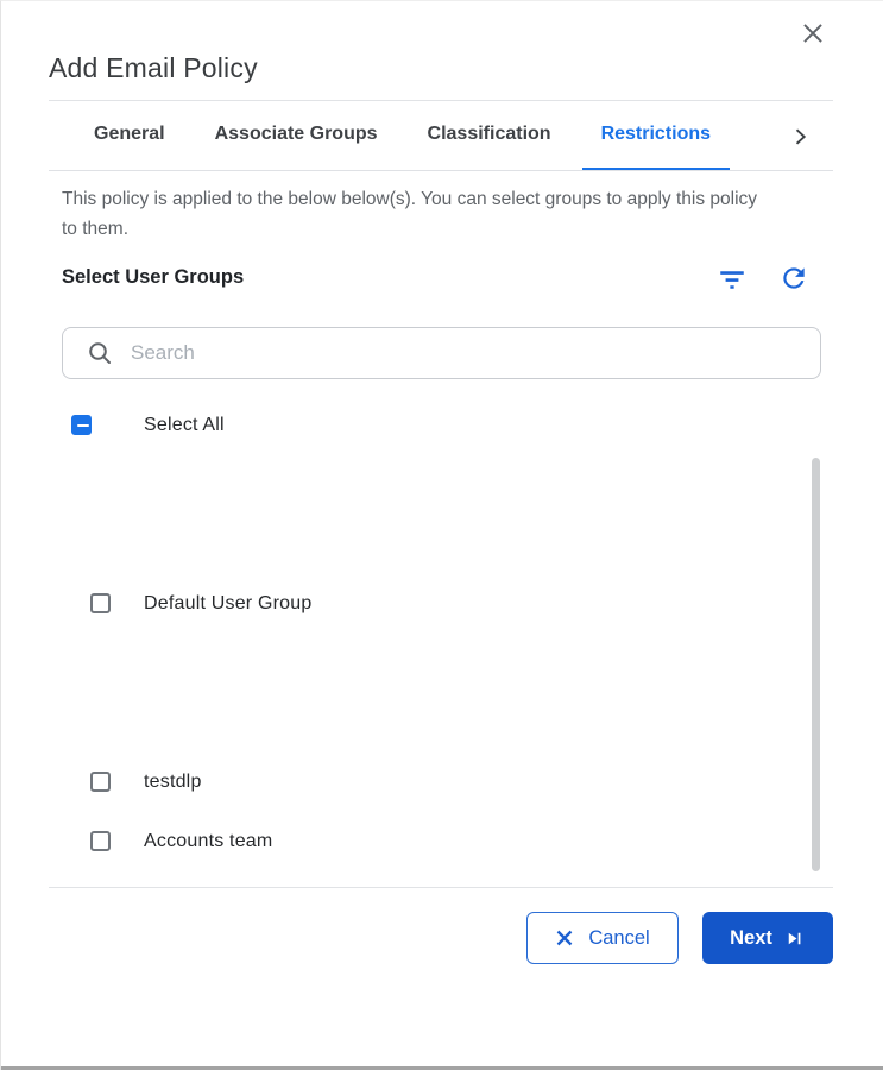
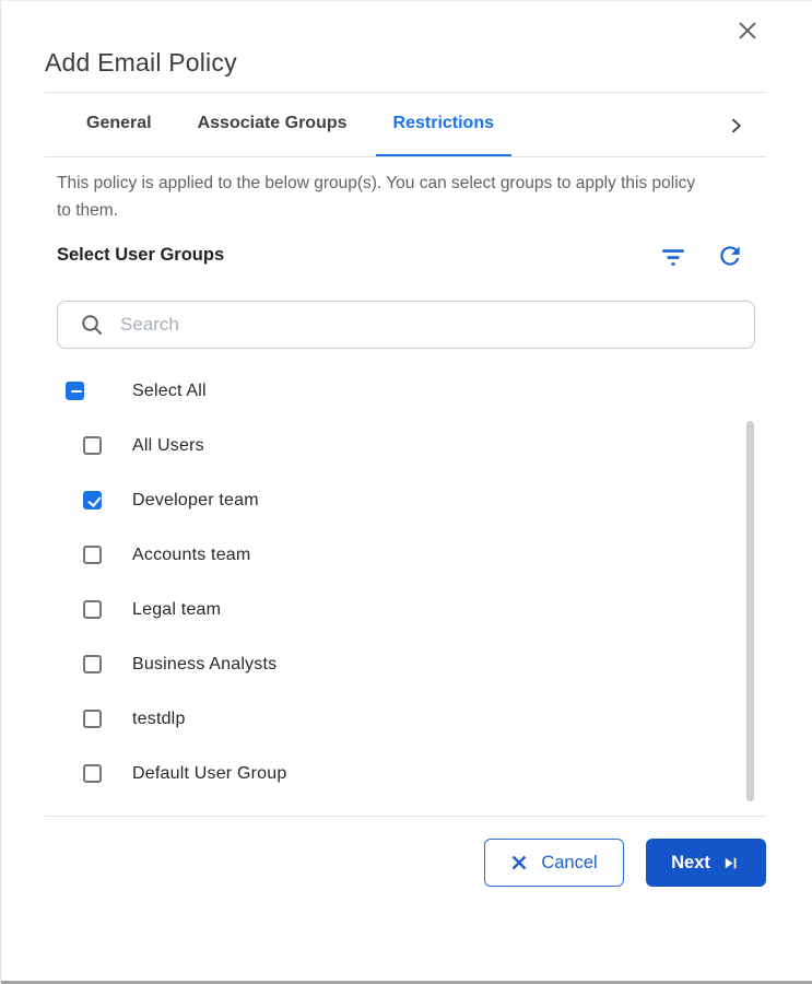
  Add Email Policy
  General
  Associate Groups
- Classification
  Restrictions
- This policy is applied to the below below(s). You can select groups to apply this policy to them.
+ This policy is applied to the below group(s). You can select groups to apply this policy to them.
  Select User Groups
  Search
  Select All
+ All Users
+ Developer team
- Default User Group
+ Accounts team
+ Legal team
+ Business Analysts
  testdlp
- Accounts team
+ Default User Group
  Cancel
  Next
